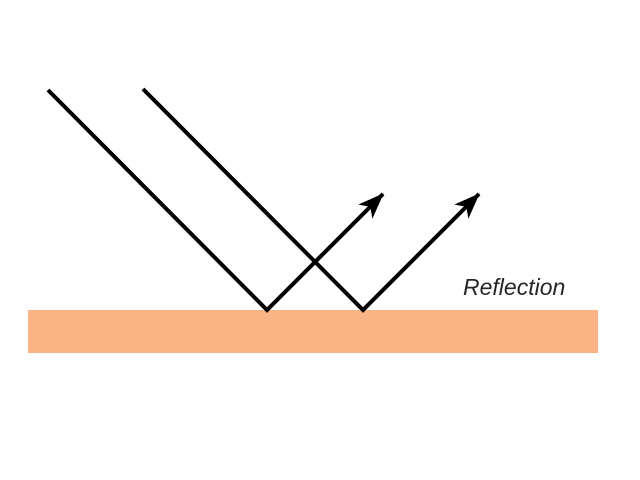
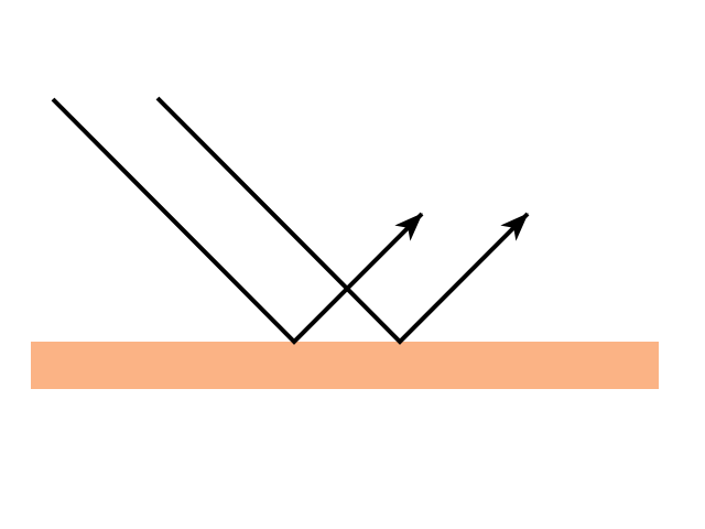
- Reflection
